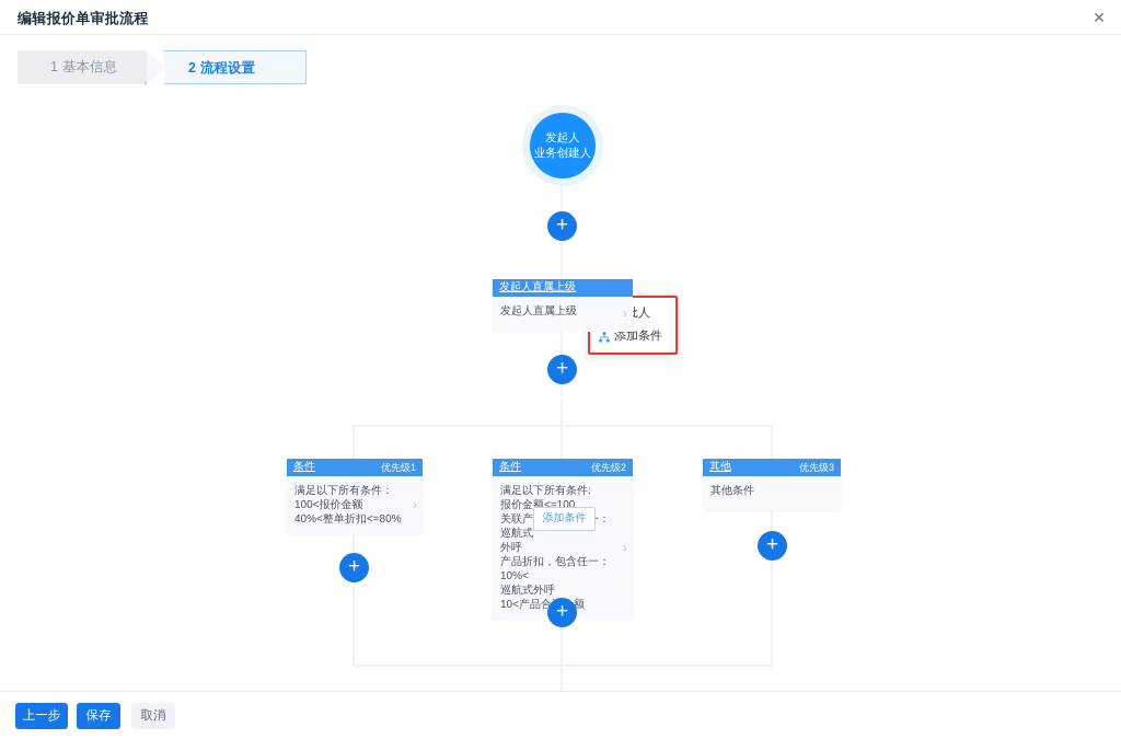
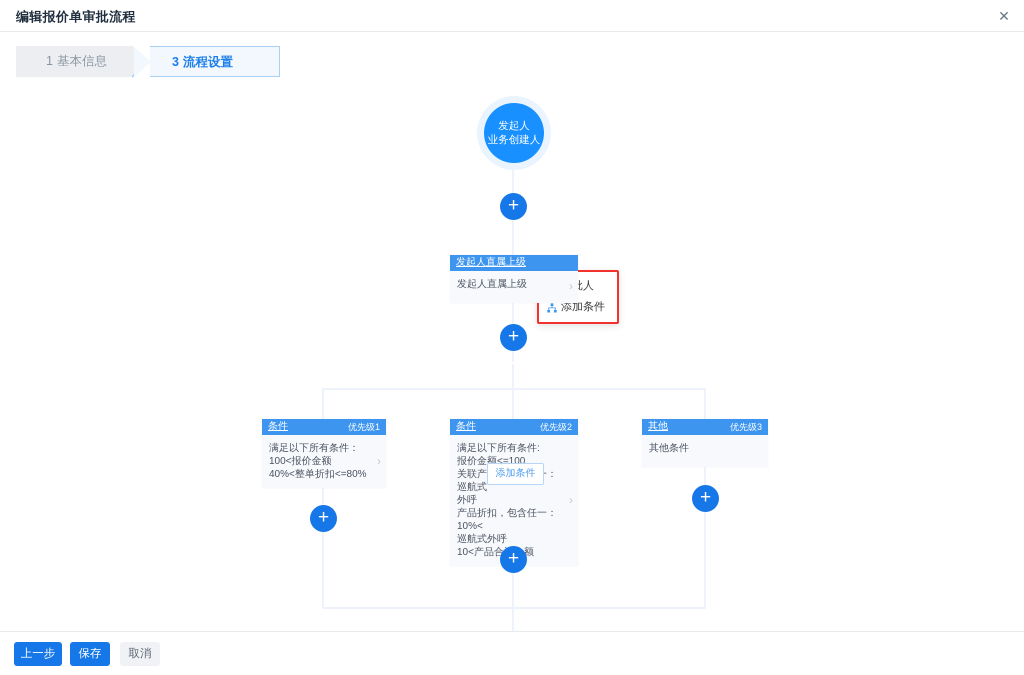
  编辑报价单审批流程
  ✕
  1 基本信息
- 2 流程设置
+ 3 流程设置
  发起人
  业务创建人
  +
  添加条件
  发起人直属上级
  发起人直属上级
  ›
  +
  添加条件
  条件
  优先级1
  满足以下所有条件：
  100<报价金额
  40%<整单折扣<=80%
  ›
  条件
  优先级2
  满足以下所有条件:
  报价金额<=100
  外呼
  产品折扣，包含任一：10%<
  巡航式外呼
  10<产品合额
  ›
  其他
  优先级3
  其他条件
  +
  +
  +
  上一步
  保存
  取消
